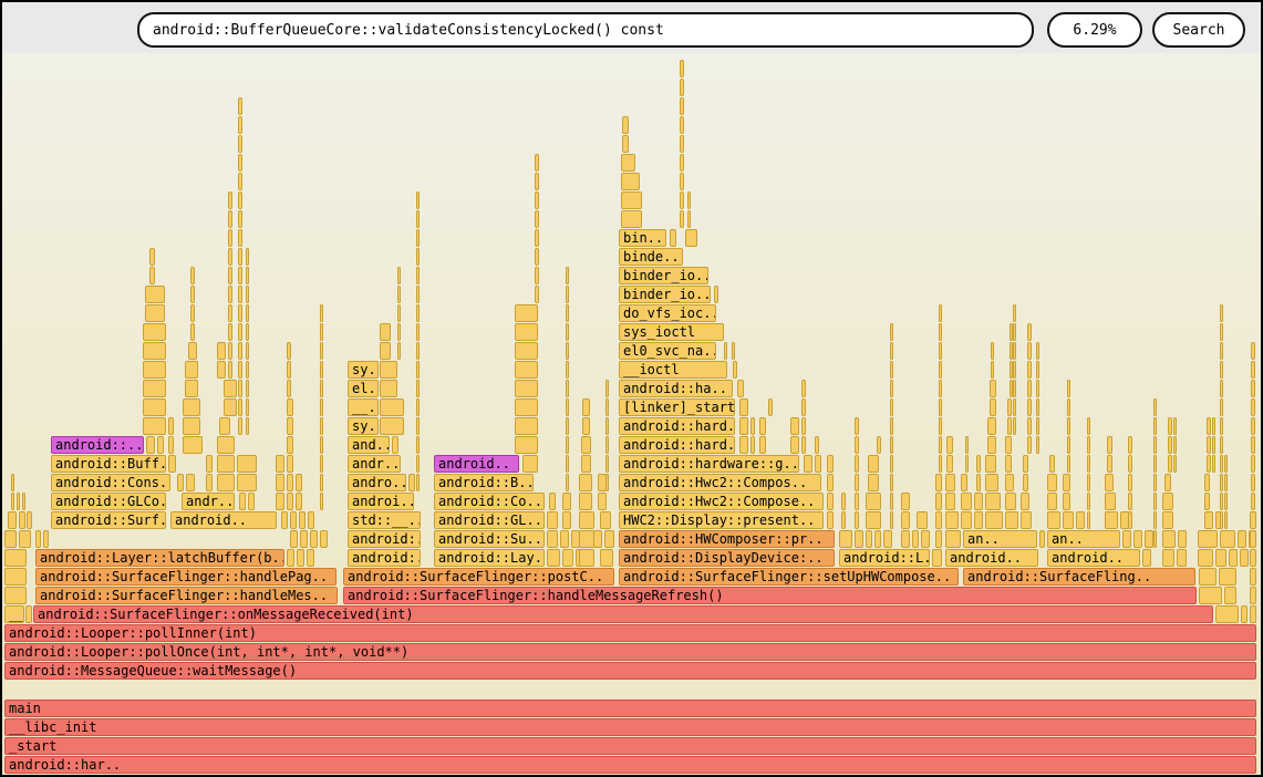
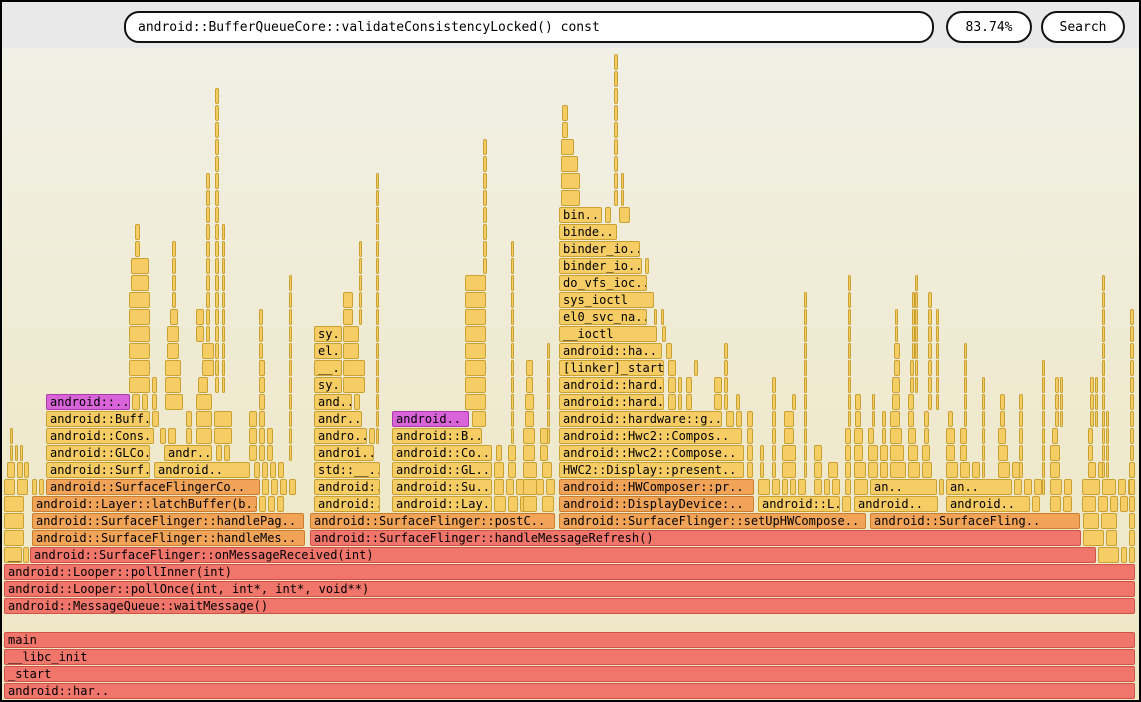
  android::BufferQueueCore::validateConsistencyLocked() const
- 6.29%
+ 83.74%
  Search
  android::har..
  _start
  __libc_init
  main
  android::MessageQueue::waitMessage()
  android::Looper::pollOnce(int, int*, int*, void**)
  android::Looper::pollInner(int)
  __
  android::SurfaceFlinger::onMessageReceived(int)
  android::SurfaceFlinger::handleMes..
  android::SurfaceFlinger::handleMessageRefresh()
  android::SurfaceFlinger::handlePag..
  android::SurfaceFlinger::postC..
  android::SurfaceFlinger::setUpHWCompose..
  android::SurfaceFling..
  android::Layer::latchBuffer(b..
  android:.
  android::Lay.
  android::DisplayDevice:..
  android::L.
  android..
  android..
+ android::SurfaceFlingerCo..
  android:.
  android::Su..
  android::HWComposer::pr..
  an..
  an..
  android::Surf.
  android..
  std::__..
  android::GL..
  HWC2::Display::present..
  android::GLCo.
  andr..
  androi..
  android::Co..
  android::Hwc2::Compose..
  android::Cons.
  andro..
  android::B..
  android::Hwc2::Compos..
  android::Buff.
  andr..
  android..
  android::hardware::g..
  android::..
  and..
  android::hard.
  sy.
  android::hard.
  __.
  [linker]_start
  el.
  android::ha..
  sy.
  __ioctl
  el0_svc_na..
  sys_ioctl
  do_vfs_ioc..
  binder_io..
  binder_io..
  binde..
  bin..
